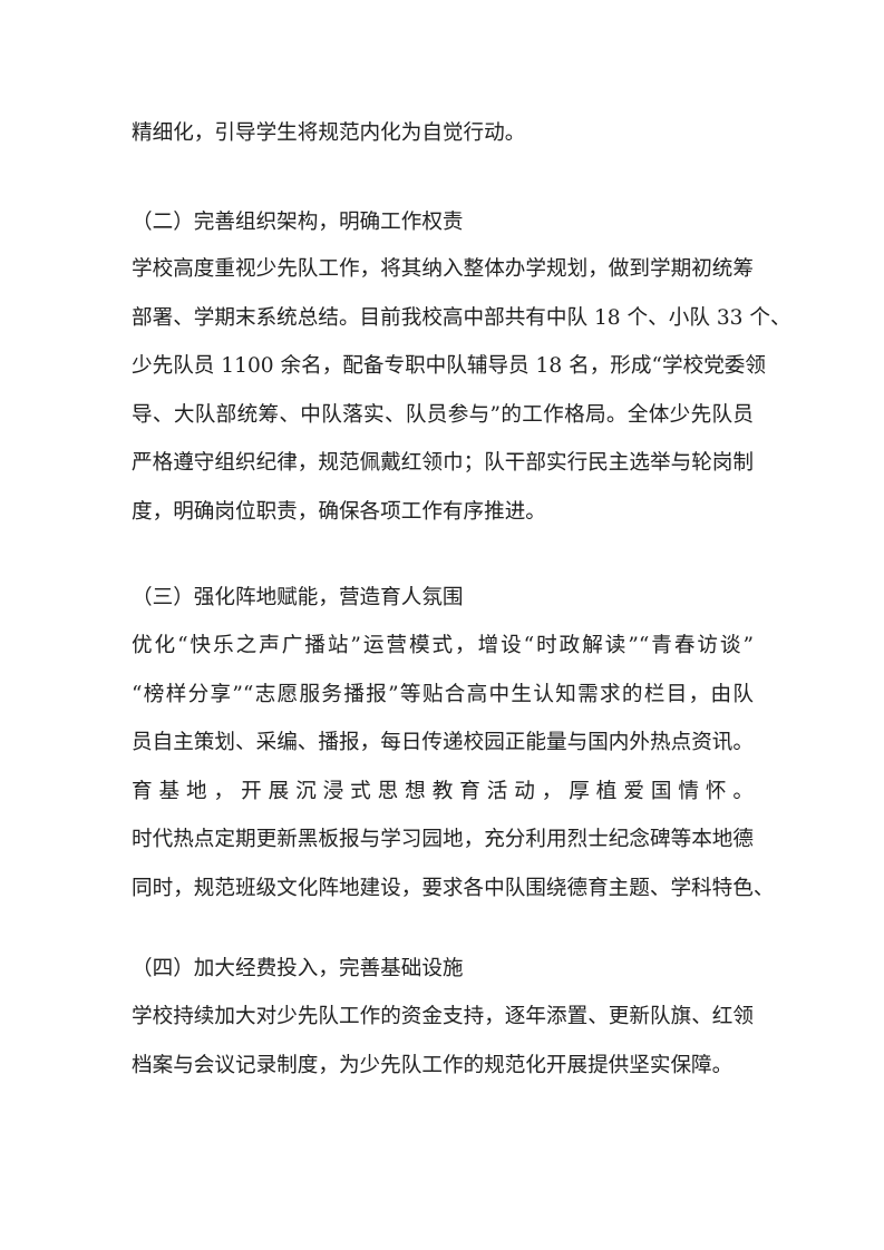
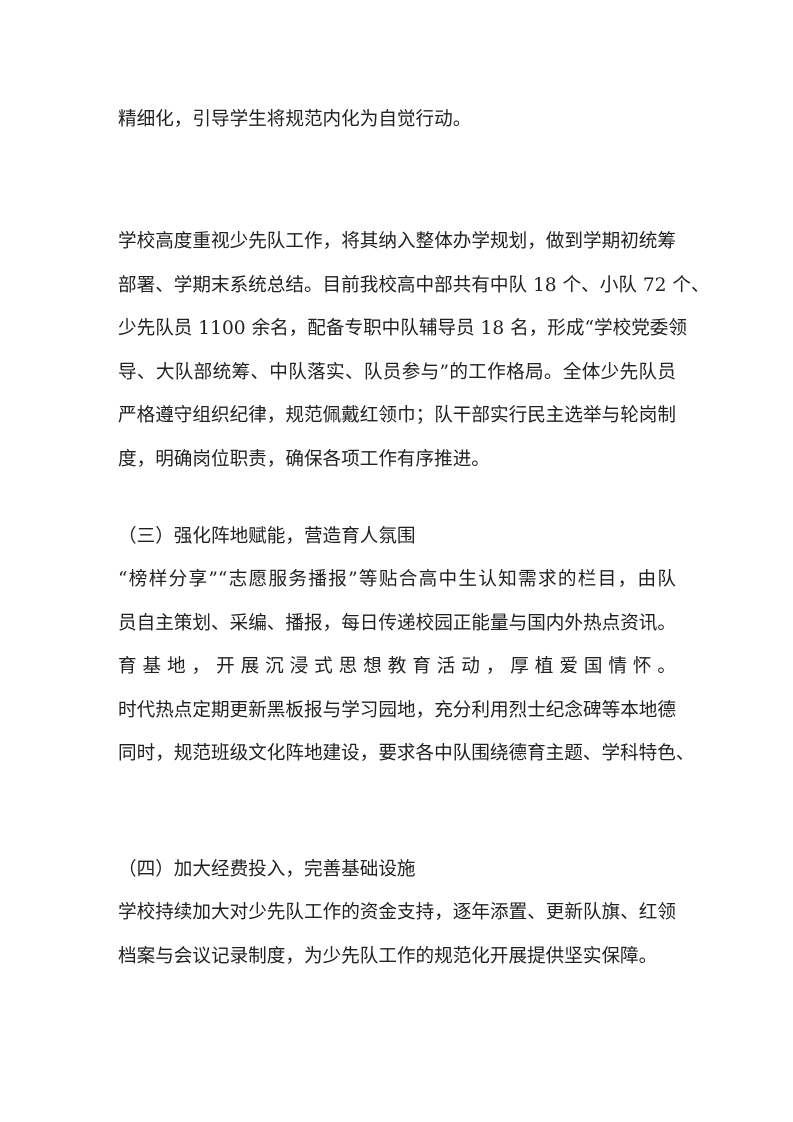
  精细化，引导学生将规范内化为自觉行动。
- （二）完善组织架构，明确工作权责
  学校高度重视少先队工作，将其纳入整体办学规划，做到学期初统筹
- 部署、学期末系统总结。目前我校高中部共有中队 18 个、小队 33 个、
+ 部署、学期末系统总结。目前我校高中部共有中队 18 个、小队 72 个、
  少先队员 1100 余名，配备专职中队辅导员 18 名，形成“学校党委领
  导、大队部统筹、中队落实、队员参与”的工作格局。全体少先队员
  严格遵守组织纪律，规范佩戴红领巾；队干部实行民主选举与轮岗制
  度，明确岗位职责，确保各项工作有序推进。
  （三）强化阵地赋能，营造育人氛围
- 优化“快乐之声广播站”运营模式，增设“时政解读”“青春访谈”
  “榜样分享”“志愿服务播报”等贴合高中生认知需求的栏目，由队
  员自主策划、采编、播报，每日传递校园正能量与国内外热点资讯。
  育基地，开展沉浸式思想教育活动，厚植爱国情怀。
  时代热点定期更新黑板报与学习园地，充分利用烈士纪念碑等本地德
  同时，规范班级文化阵地建设，要求各中队围绕德育主题、学科特色、
  （四）加大经费投入，完善基础设施
  学校持续加大对少先队工作的资金支持，逐年添置、更新队旗、红领
  档案与会议记录制度，为少先队工作的规范化开展提供坚实保障。
